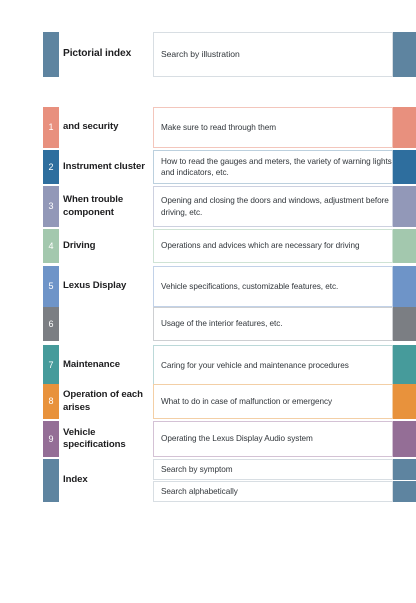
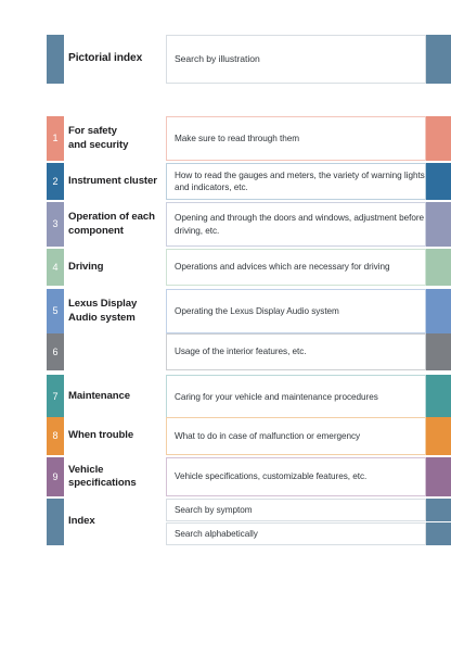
  Pictorial index
  Search by illustration
  1
+ For safety
  and security
  Make sure to read through them
  2
  Instrument cluster
  How to read the gauges and meters, the variety of warning lights and indicators, etc.
  3
- When trouble
+ Operation of each
  component
- Opening and closing the doors and windows, adjustment before driving, etc.
+ Opening and through the doors and windows, adjustment before driving, etc.
  4
  Driving
  Operations and advices which are necessary for driving
  5
  Lexus Display
+ Audio system
- Vehicle specifications, customizable features, etc.
+ Operating the Lexus Display Audio system
  6
  Usage of the interior features, etc.
  7
  Maintenance
  Caring for your vehicle and maintenance procedures
  8
- Operation of each
+ When trouble
- arises
  What to do in case of malfunction or emergency
  9
  Vehicle
  specifications
- Operating the Lexus Display Audio system
+ Vehicle specifications, customizable features, etc.
  Index
  Search by symptom
  Search alphabetically
